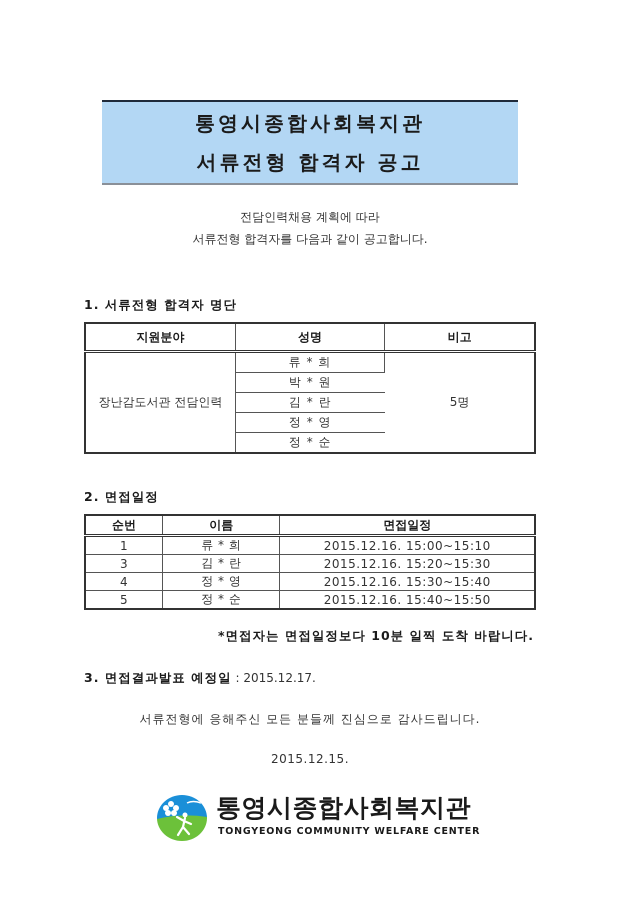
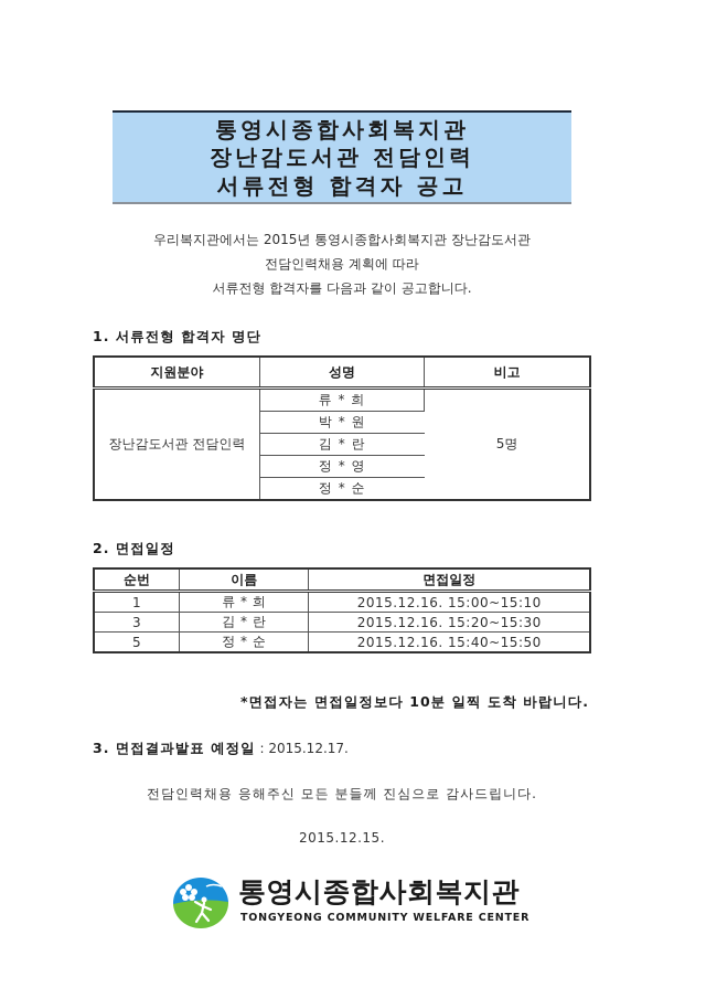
  통영시종합사회복지관
+ 장난감도서관 전담인력
  서류전형 합격자 공고
+ 우리복지관에서는 2015년 통영시종합사회복지관 장난감도서관
  전담인력채용 계획에 따라
  서류전형 합격자를 다음과 같이 공고합니다.
  1. 서류전형 합격자 명단
  지원분야	성명	비고
  장난감도서관 전담인력	류 * 희	5명
  박 * 원
  김 * 란
  정 * 영
  정 * 순
  2. 면접일정
  순번	이름	면접일정
  1	류 * 희	2015.12.16. 15:00~15:10
  3	김 * 란	2015.12.16. 15:20~15:30
- 4	정 * 영	2015.12.16. 15:30~15:40
  5	정 * 순	2015.12.16. 15:40~15:50
  *면접자는 면접일정보다 10분 일찍 도착 바랍니다.
  3. 면접결과발표 예정일 : 2015.12.17.
- 서류전형에 응해주신 모든 분들께 진심으로 감사드립니다.
+ 전담인력채용 응해주신 모든 분들께 진심으로 감사드립니다.
  2015.12.15.
  통영시종합사회복지관
  TONGYEONG COMMUNITY WELFARE CENTER
